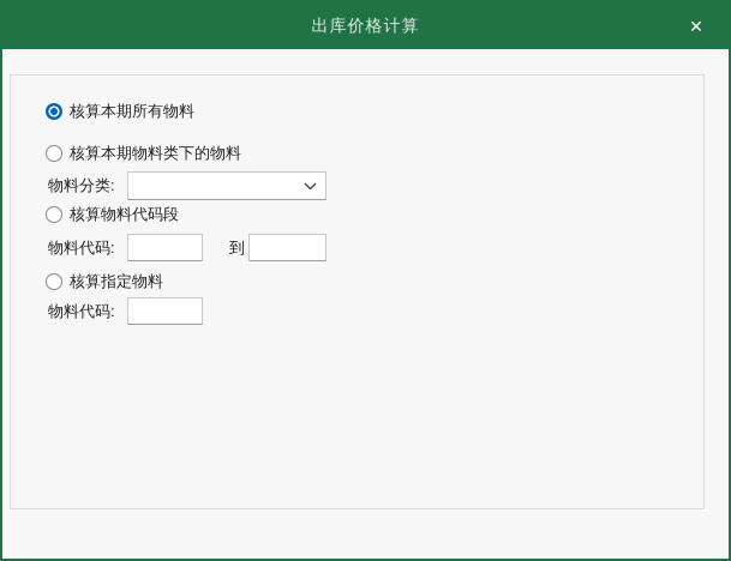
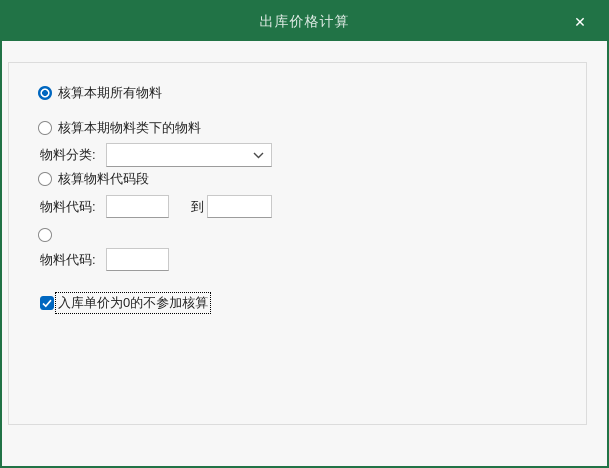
  出库价格计算
  ✕
  核算本期所有物料
  核算本期物料类下的物料
  物料分类:
  核算物料代码段
  物料代码:
  到
- 核算指定物料
  物料代码:
+ 入库单价为0的不参加核算
